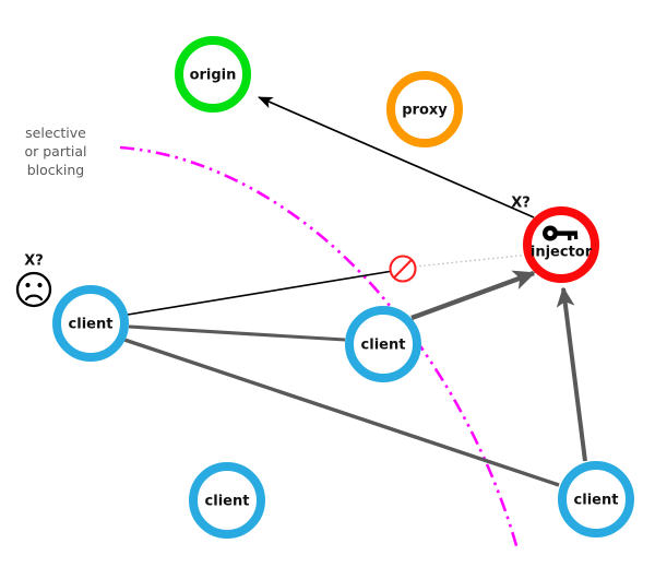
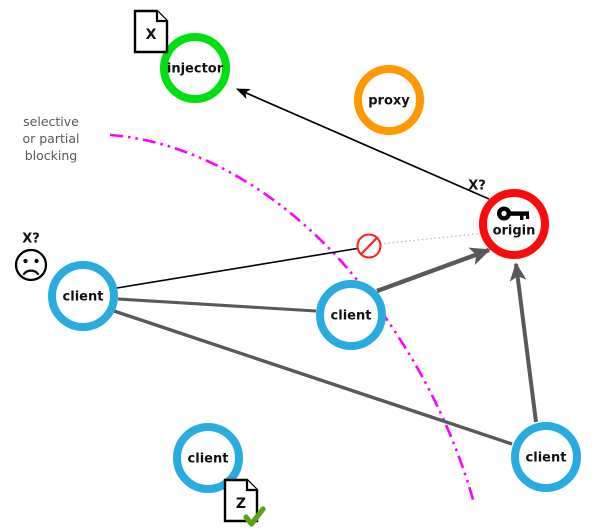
  selective
  or partial
  blocking
- origin
+ injector
  proxy
- injector
+ origin
  client
  client
  client
  client
+ X
+ Z
  X?
  X?
